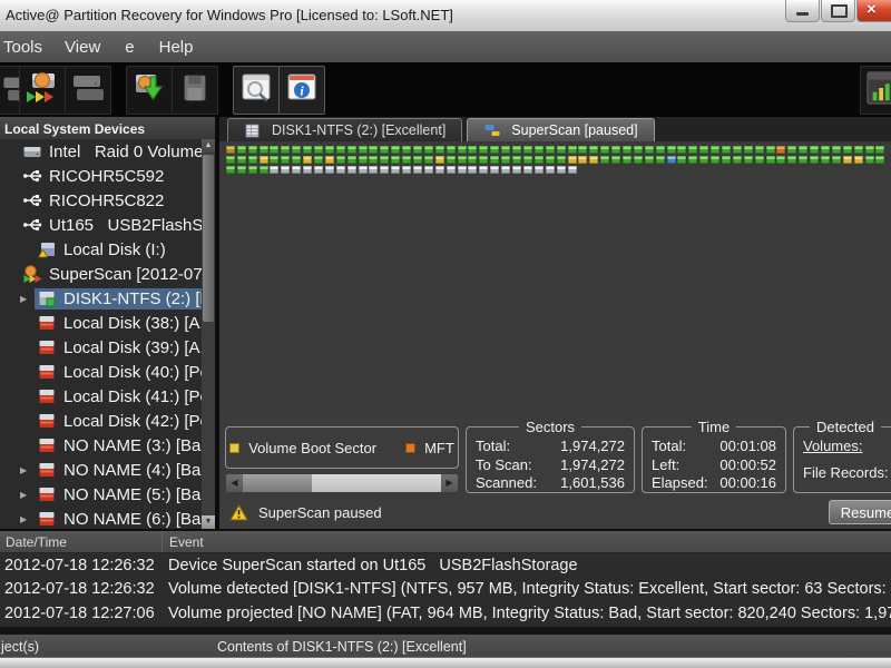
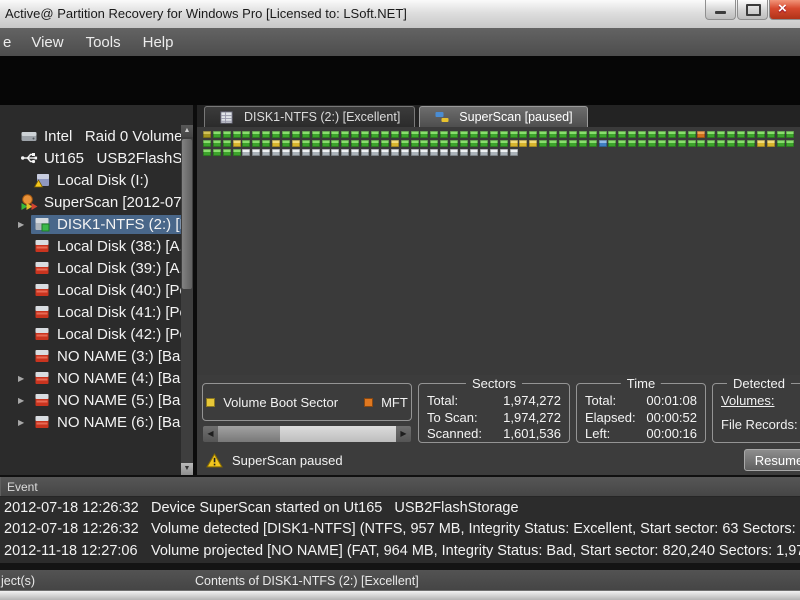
  Active@ Partition Recovery for Windows Pro [Licensed to: LSoft.NET]
  ×
- Tools
+ e
  View
- e
+ Tools
  Help
- i
- Local System Devices
  Intel Raid 0 Volume
- RICOHR5C592
- RICOHR5C822
  Ut165 USB2FlashS
  Local Disk (I:)
  SuperScan [2012-07
  ▶
  DISK1-NTFS (2:) [
  Local Disk (38:) [A
  Local Disk (39:) [A
  Local Disk (40:) [P
  Local Disk (41:) [P
  Local Disk (42:) [P
  NO NAME (3:) [Ba
  ▶
  NO NAME (4:) [Ba
  ▶
  NO NAME (5:) [Ba
  ▶
  NO NAME (6:) [Ba
  DISK1-NTFS (2:) [Excellent]
  SuperScan [paused]
  Volume Boot Sector
  MFT
  ◀
  ▶
  Sectors
  Total:
  1,974,272
  To Scan:
  1,974,272
  Scanned:
  1,601,536
  Time
  Total:
  00:01:08
- Left:
+ Elapsed:
  00:00:52
- Elapsed:
+ Left:
  00:00:16
  Detected
  Volumes:
  File Records:
  SuperScan paused
  Resum
- Date/Time
  Event
  2012-07-18 12:26:32
  Device SuperScan started on Ut165 USB2FlashStorage
  2012-07-18 12:26:32
  Volume detected [DISK1-NTFS] (NTFS, 957 MB, Integrity Status: Excellent, Start sector: 63 Sectors:
- 2012-07-18 12:27:06
+ 2012-11-18 12:27:06
  Volume projected [NO NAME] (FAT, 964 MB, Integrity Status: Bad, Start sector: 820,240 Sectors: 1,9
  ject(s)
  Contents of DISK1-NTFS (2:) [Excellent]
